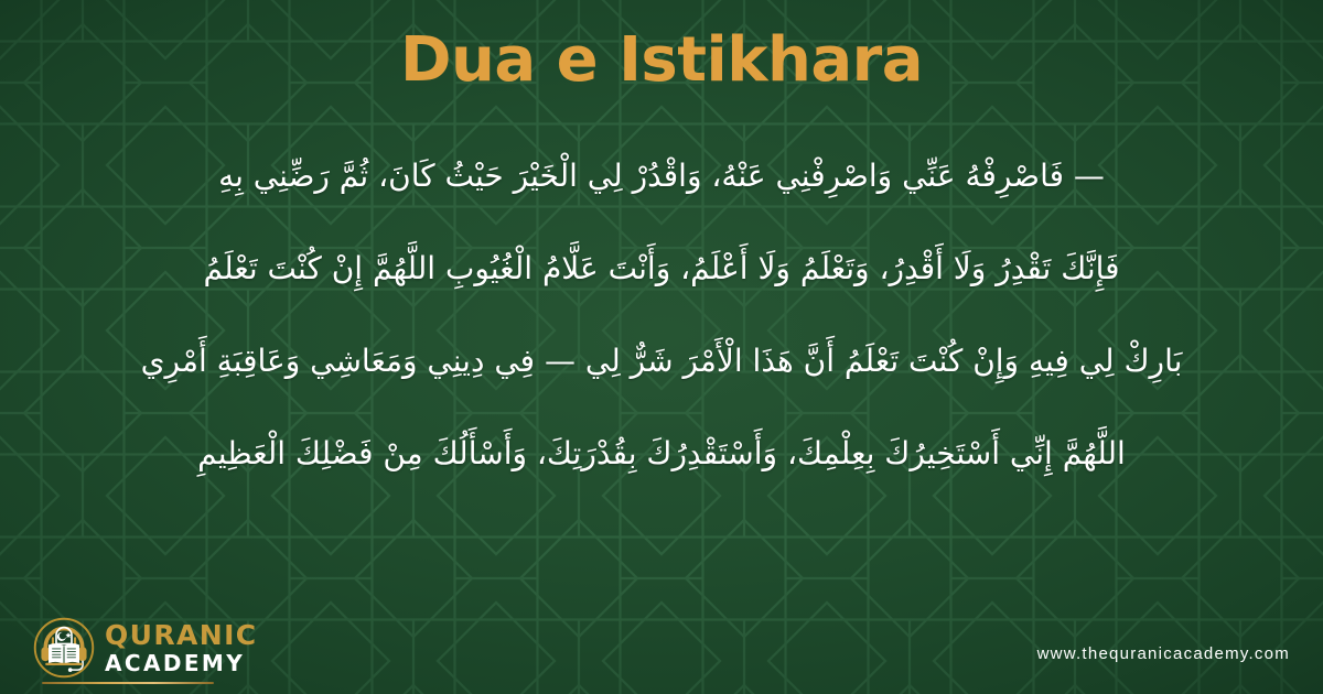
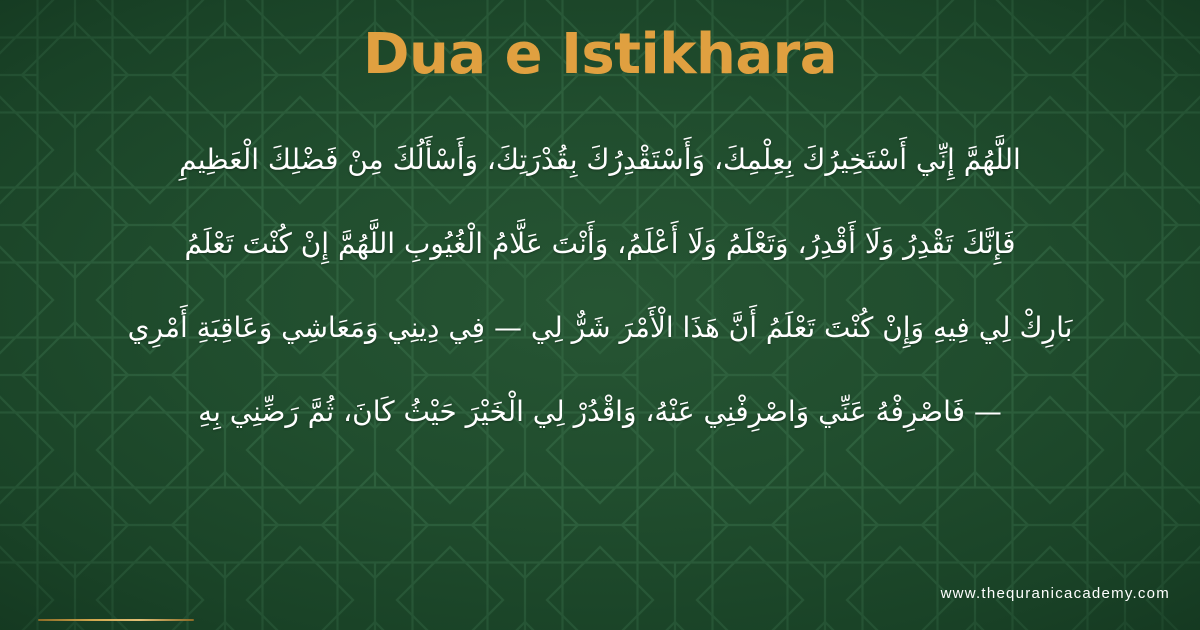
  Dua e Istikhara
- — فَاصْرِفْهُ عَنِّي وَاصْرِفْنِي عَنْهُ، وَاقْدُرْ لِي الْخَيْرَ حَيْثُ كَانَ، ثُمَّ رَضِّنِي بِهِ
+ اللَّهُمَّ إِنِّي أَسْتَخِيرُكَ بِعِلْمِكَ، وَأَسْتَقْدِرُكَ بِقُدْرَتِكَ، وَأَسْأَلُكَ مِنْ فَضْلِكَ الْعَظِيمِ
  فَإِنَّكَ تَقْدِرُ وَلَا أَقْدِرُ، وَتَعْلَمُ وَلَا أَعْلَمُ، وَأَنْتَ عَلَّامُ الْغُيُوبِ اللَّهُمَّ إِنْ كُنْتَ تَعْلَمُ
  بَارِكْ لِي فِيهِ وَإِنْ كُنْتَ تَعْلَمُ أَنَّ هَذَا الْأَمْرَ شَرٌّ لِي — فِي دِينِي وَمَعَاشِي وَعَاقِبَةِ أَمْرِي
- اللَّهُمَّ إِنِّي أَسْتَخِيرُكَ بِعِلْمِكَ، وَأَسْتَقْدِرُكَ بِقُدْرَتِكَ، وَأَسْأَلُكَ مِنْ فَضْلِكَ الْعَظِيمِ
+ — فَاصْرِفْهُ عَنِّي وَاصْرِفْنِي عَنْهُ، وَاقْدُرْ لِي الْخَيْرَ حَيْثُ كَانَ، ثُمَّ رَضِّنِي بِهِ
- QURANIC
- ACADEMY
  www.thequranicacademy.com
